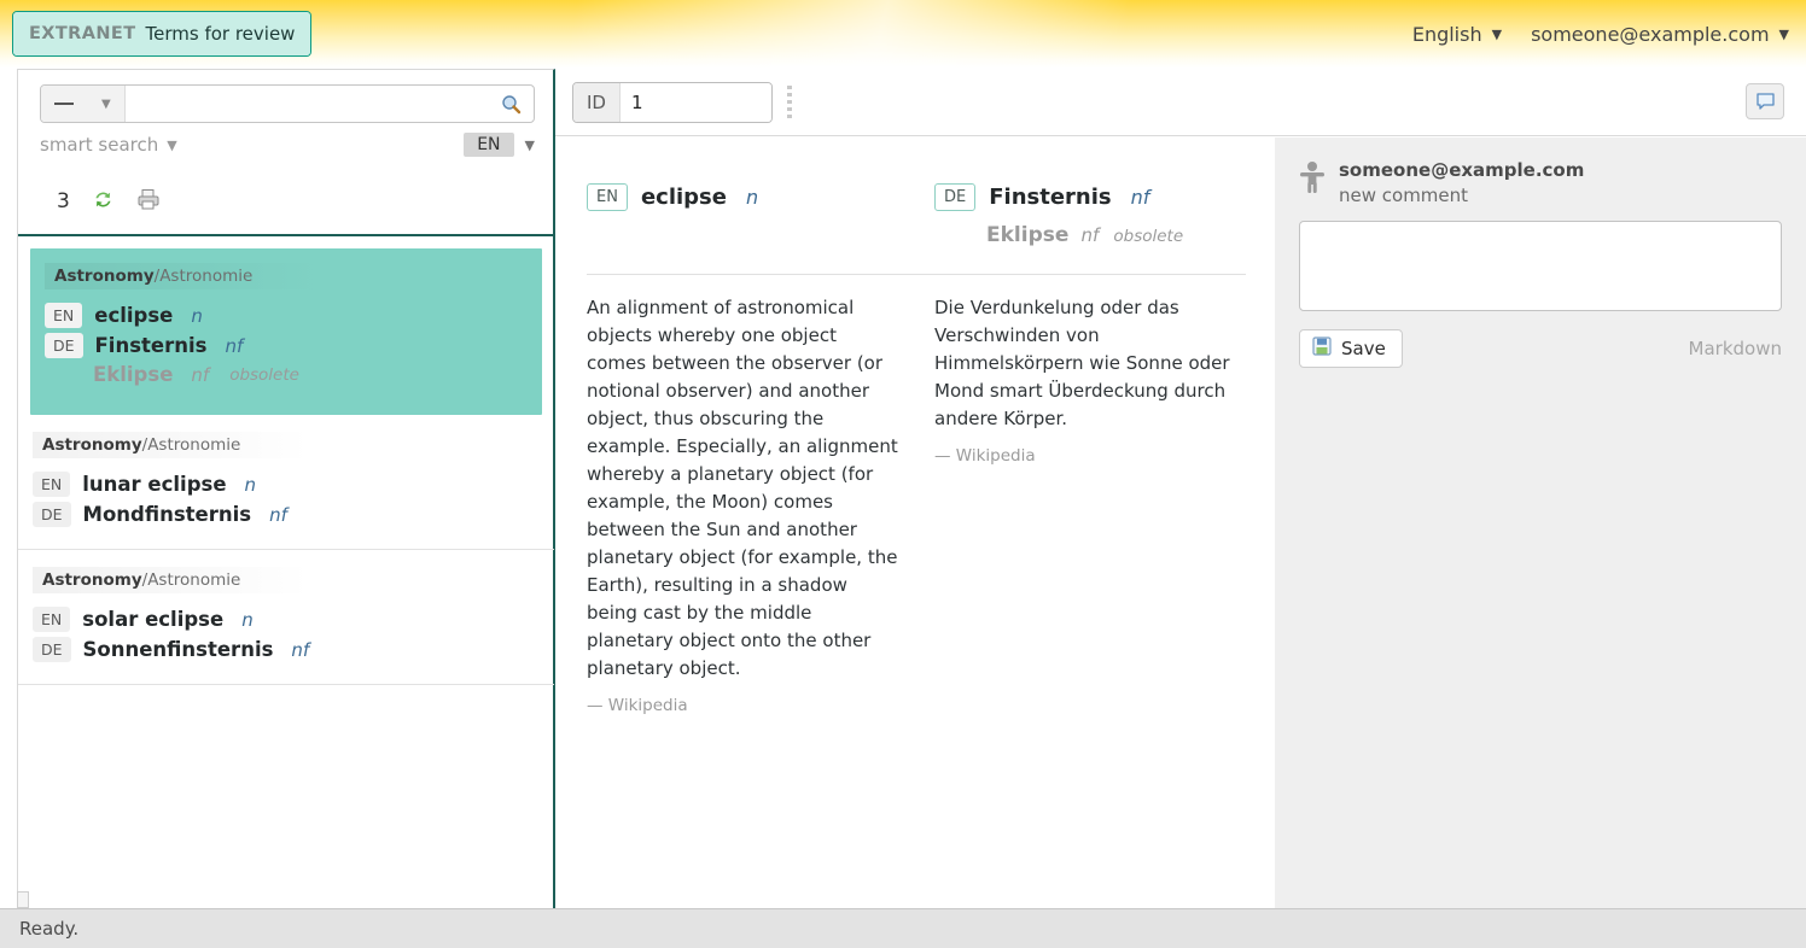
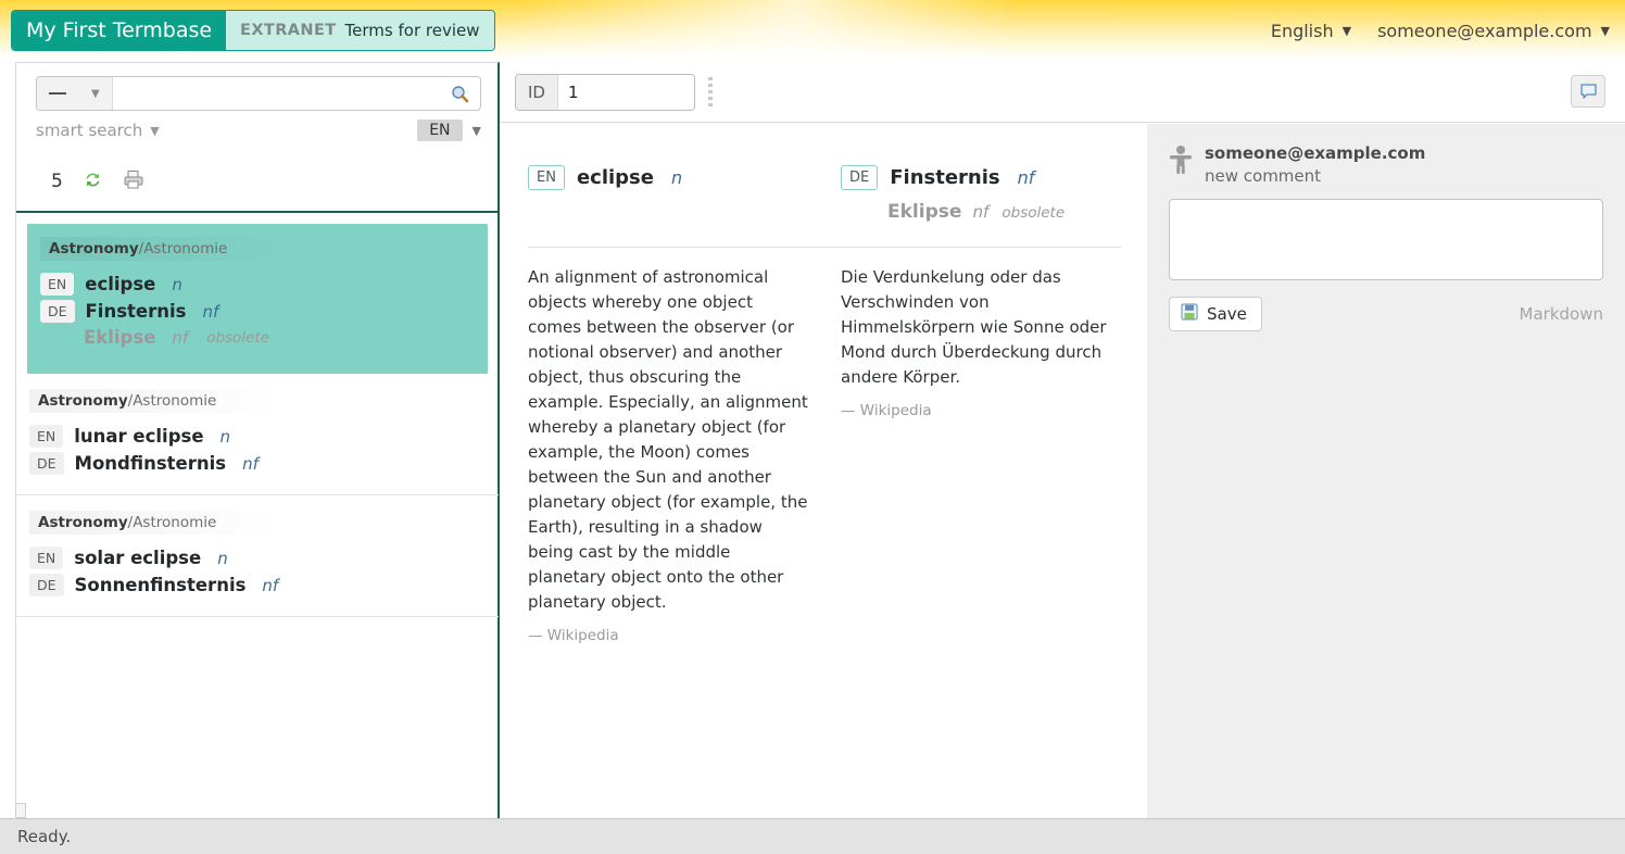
+ My First Termbase
  EXTRANET
  Terms for review
  English
  ▼
  someone@example.com
  ▼
  ▼
  smart search
  ▼
  EN
  ▼
- 3
+ 5
  Astronomy/Astronomie
  EN
  eclipse
  n
  DE
  Finsternis
  nf
  Eklipse
  nf
  obsolete
  Astronomy/Astronomie
  EN
  lunar eclipse
  n
  DE
  Mondfinsternis
  nf
  Astronomy/Astronomie
  EN
  solar eclipse
  n
  DE
  Sonnenfinsternis
  nf
  ID
  1
  EN
  eclipse
  n
  DE
  Finsternis
  nf
  Eklipse nf obsolete
  An alignment of astronomical objects whereby one object comes between the observer (or notional observer) and another object, thus obscuring the example. Especially, an alignment whereby a planetary object (for example, the Moon) comes between the Sun and another planetary object (for example, the Earth), resulting in a shadow being cast by the middle planetary object onto the other planetary object.
  — Wikipedia
- Die Verdunkelung oder das Verschwinden von Himmelskörpern wie Sonne oder Mond smart Überdeckung durch andere Körper.
+ Die Verdunkelung oder das Verschwinden von Himmelskörpern wie Sonne oder Mond durch Überdeckung durch andere Körper.
  — Wikipedia
  someone@example.com
  new comment
  Save
  Markdown
  Ready.
